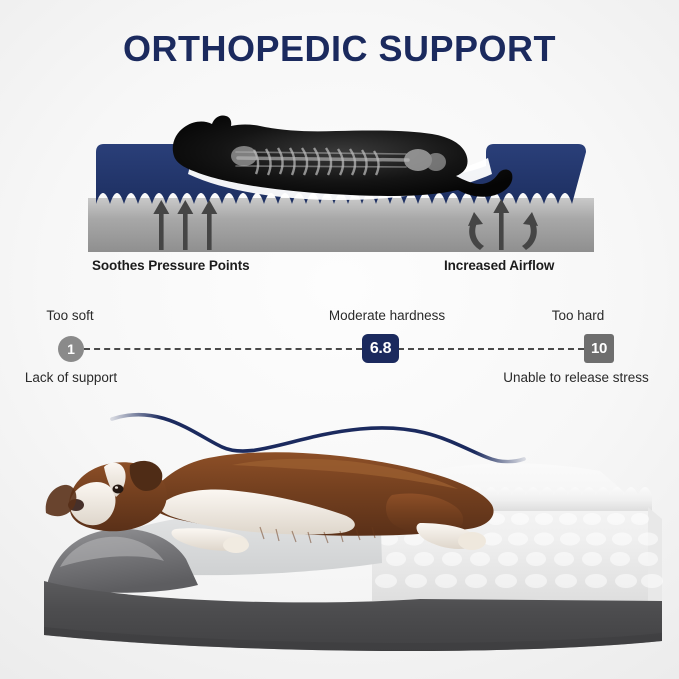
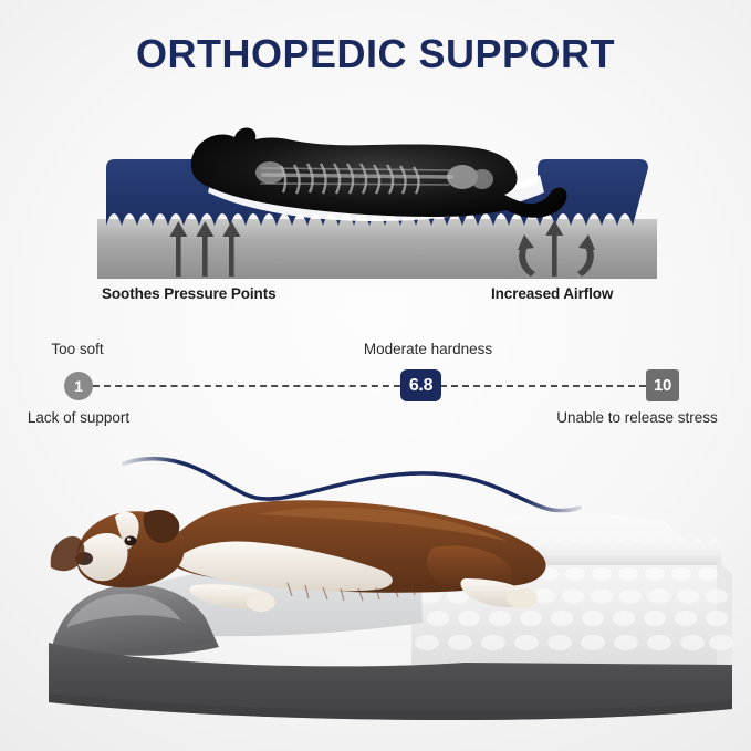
  ORTHOPEDIC SUPPORT
  Soothes Pressure Points
  Increased Airflow
  Too soft
  Moderate hardness
- Too hard
  1
  6.8
  10
  Lack of support
  Unable to release stress
